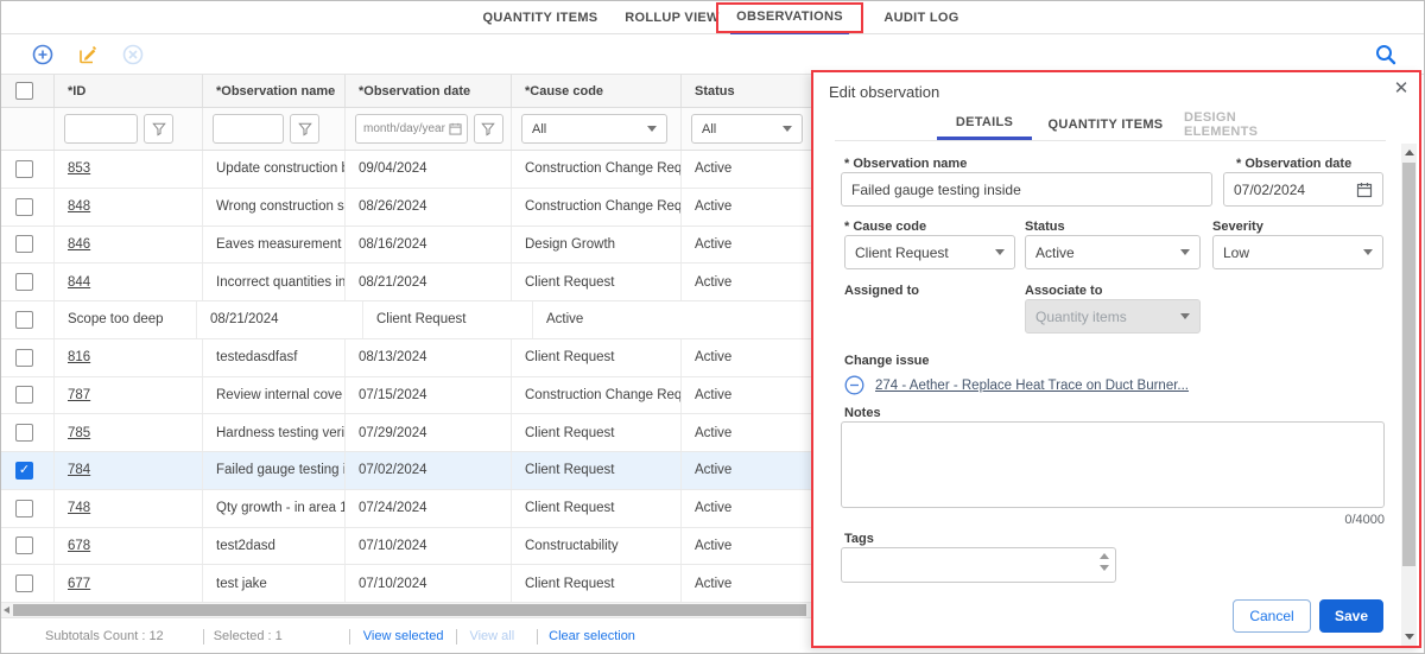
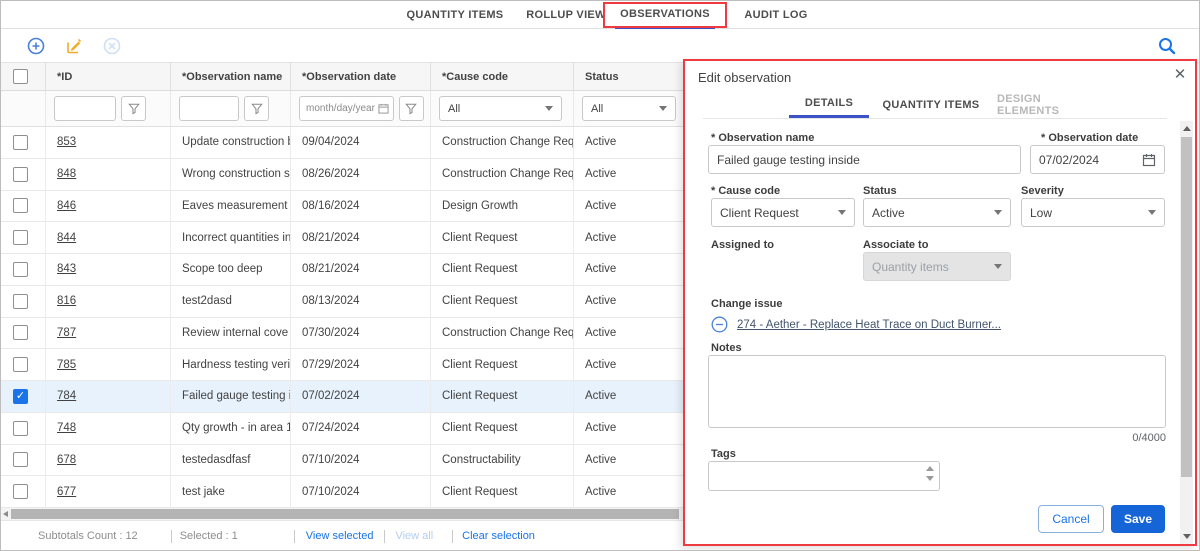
  QUANTITY ITEMS
  ROLLUP VIEW
  OBSERVATIONS
  AUDIT LOG
  *ID
  *Observation name
  *Observation date
  *Cause code
  Status
  month/day/year
  All
  All
  853
  Update construction b
  09/04/2024
  Construction Change Req
  Active
  848
  Wrong construction s
  08/26/2024
  Construction Change Req
  Active
  846
  Eaves measurement
  08/16/2024
  Design Growth
  Active
  844
  Incorrect quantities in
  08/21/2024
  Client Request
  Active
+ 843
  Scope too deep
  08/21/2024
  Client Request
  Active
  816
- testedasdfasf
+ test2dasd
  08/13/2024
  Client Request
  Active
  787
  Review internal cove
- 07/15/2024
+ 07/30/2024
  Construction Change Req
  Active
  785
  Hardness testing veri
  07/29/2024
  Client Request
  Active
  ✓
  784
  Failed gauge testing i
  07/02/2024
  Client Request
  Active
  748
  Qty growth - in area 1
  07/24/2024
  Client Request
  Active
  678
- test2dasd
+ testedasdfasf
  07/10/2024
  Constructability
  Active
  677
  test jake
  07/10/2024
  Client Request
  Active
  Subtotals Count : 12
  Selected : 1
  View selected
  View all
  Clear selection
  Edit observation
  ✕
  DETAILS
  QUANTITY ITEMS
  DESIGN ELEMENTS
  * Observation name
  Failed gauge testing inside
  * Observation date
  07/02/2024
  * Cause code
  Client Request
  Status
  Active
  Severity
  Low
  Assigned to
  Associate to
  Quantity items
  Change issue
  274 - Aether - Replace Heat Trace on Duct Burner...
  Notes
  0/4000
  Tags
  Cancel
  Save
